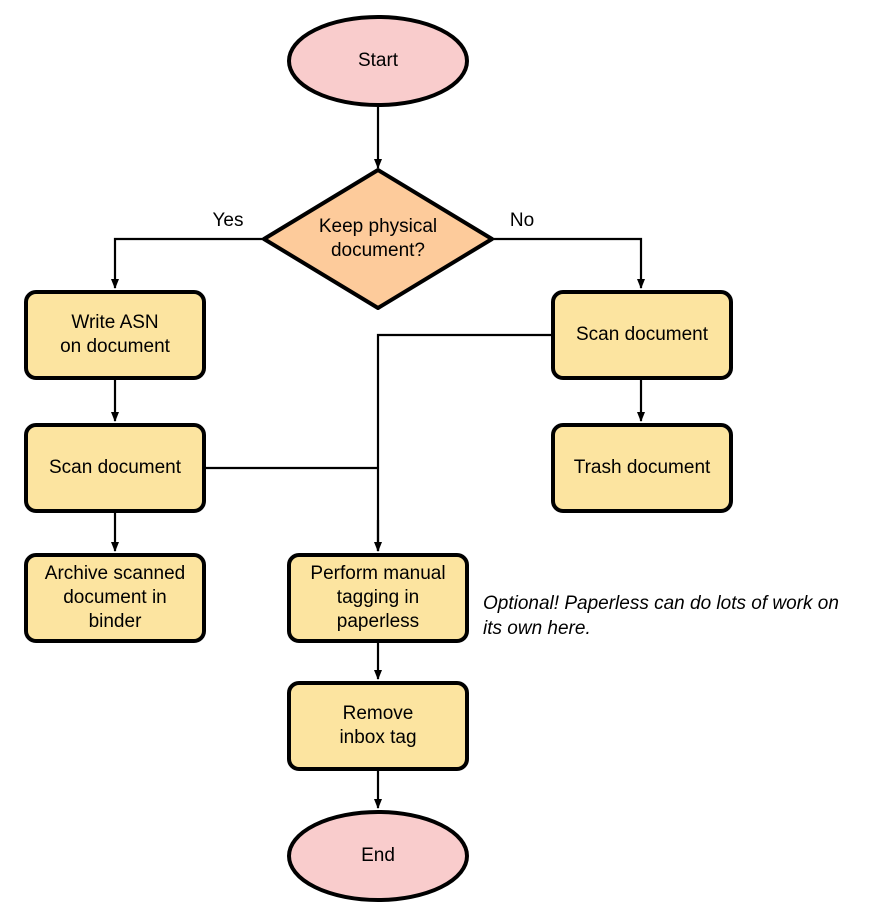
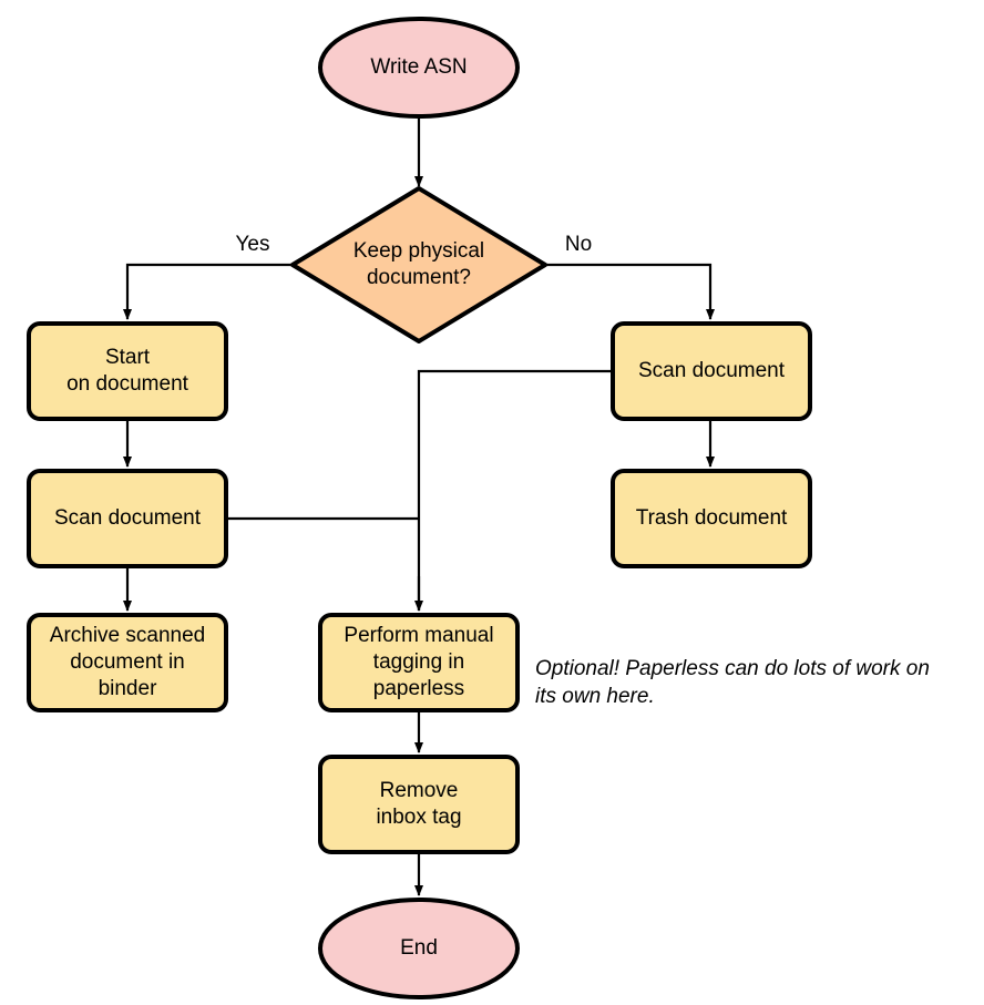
  Yes
  No
- Start
+ Write ASN
  Keep physical document?
- Write ASN on document
+ Start on document
  Scan document
  Archive scanned document in binder
  Scan document
  Trash document
  Perform manual tagging in paperless
  Remove inbox tag
  End
  Optional! Paperless can do lots of work on its own here.
